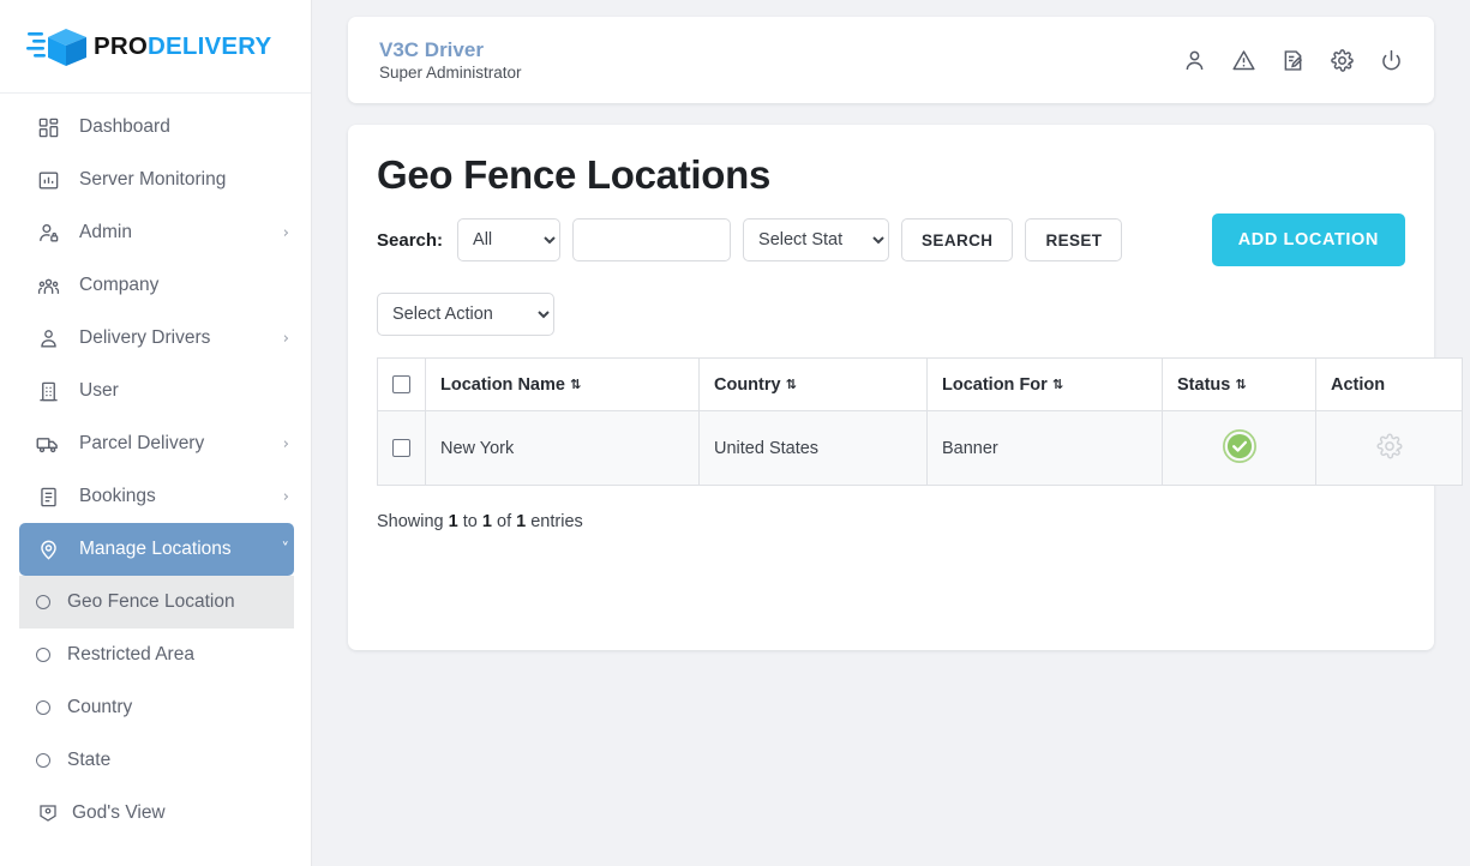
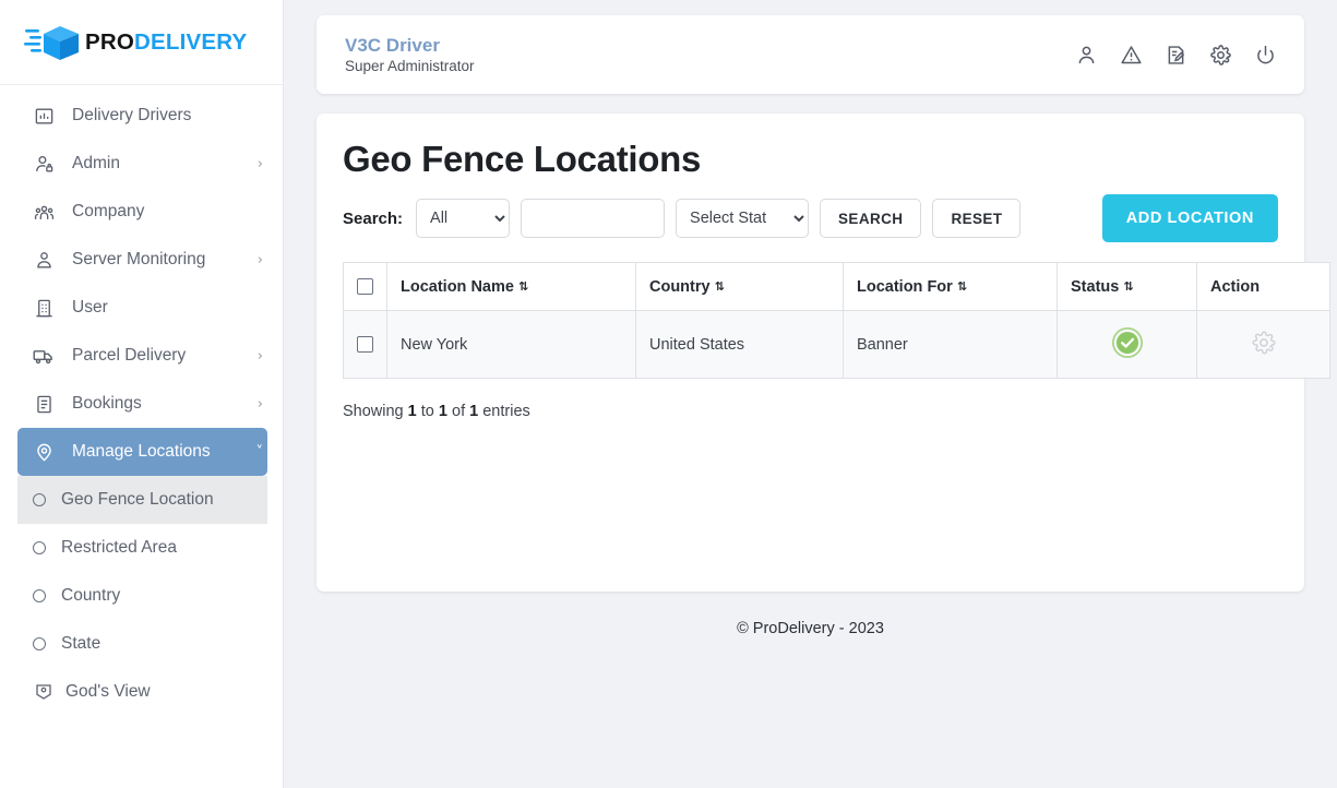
  PRODELIVERY
- Dashboard
- Server Monitoring
+ Delivery Drivers
  Admin
  ›
  Company
- Delivery Drivers
+ Server Monitoring
  ›
  User
  Parcel Delivery
  ›
  Bookings
  ›
  Manage Locations
  ˅
  Geo Fence Location
  Restricted Area
  Country
  State
  God's View
  V3C Driver
  Super Administrator
  Geo Fence Locations
  Search:
  All
  Select Stat
  SEARCH
  RESET
  ADD LOCATION
- Select Action
  	Location Name ⇅	Country ⇅	Location For ⇅	Status ⇅	Action
  	New York	United States	Banner
  Showing 1 to 1 of 1 entries
+ © ProDelivery - 2023
